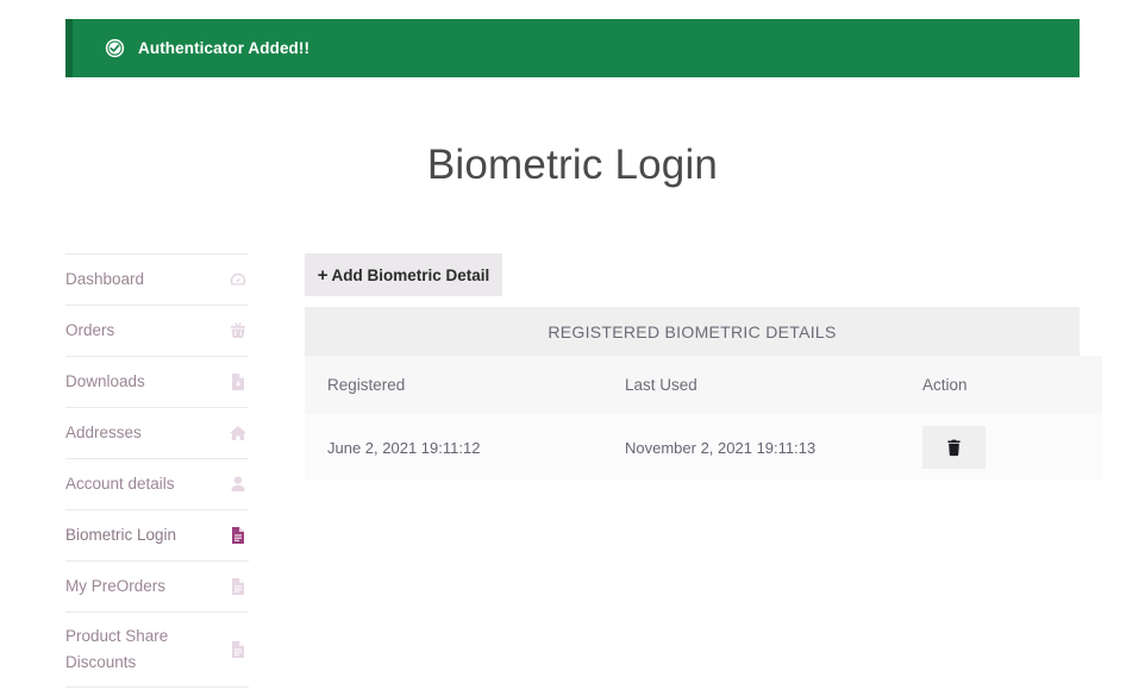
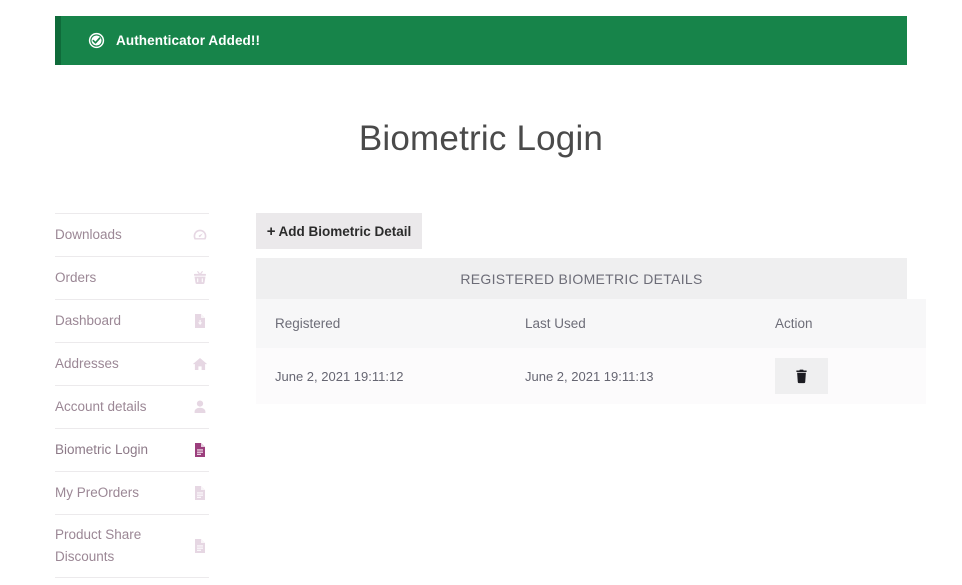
  Authenticator Added!!
  Biometric Login
- Dashboard
+ Downloads
  Orders
- Downloads
+ Dashboard
  Addresses
  Account details
  Biometric Login
  My PreOrders
  Product Share Discounts
  +
  Add Biometric Detail
  REGISTERED BIOMETRIC DETAILS
  Registered	Last Used	Action
- June 2, 2021 19:11:12	November 2, 2021 19:11:13
+ June 2, 2021 19:11:12	June 2, 2021 19:11:13
